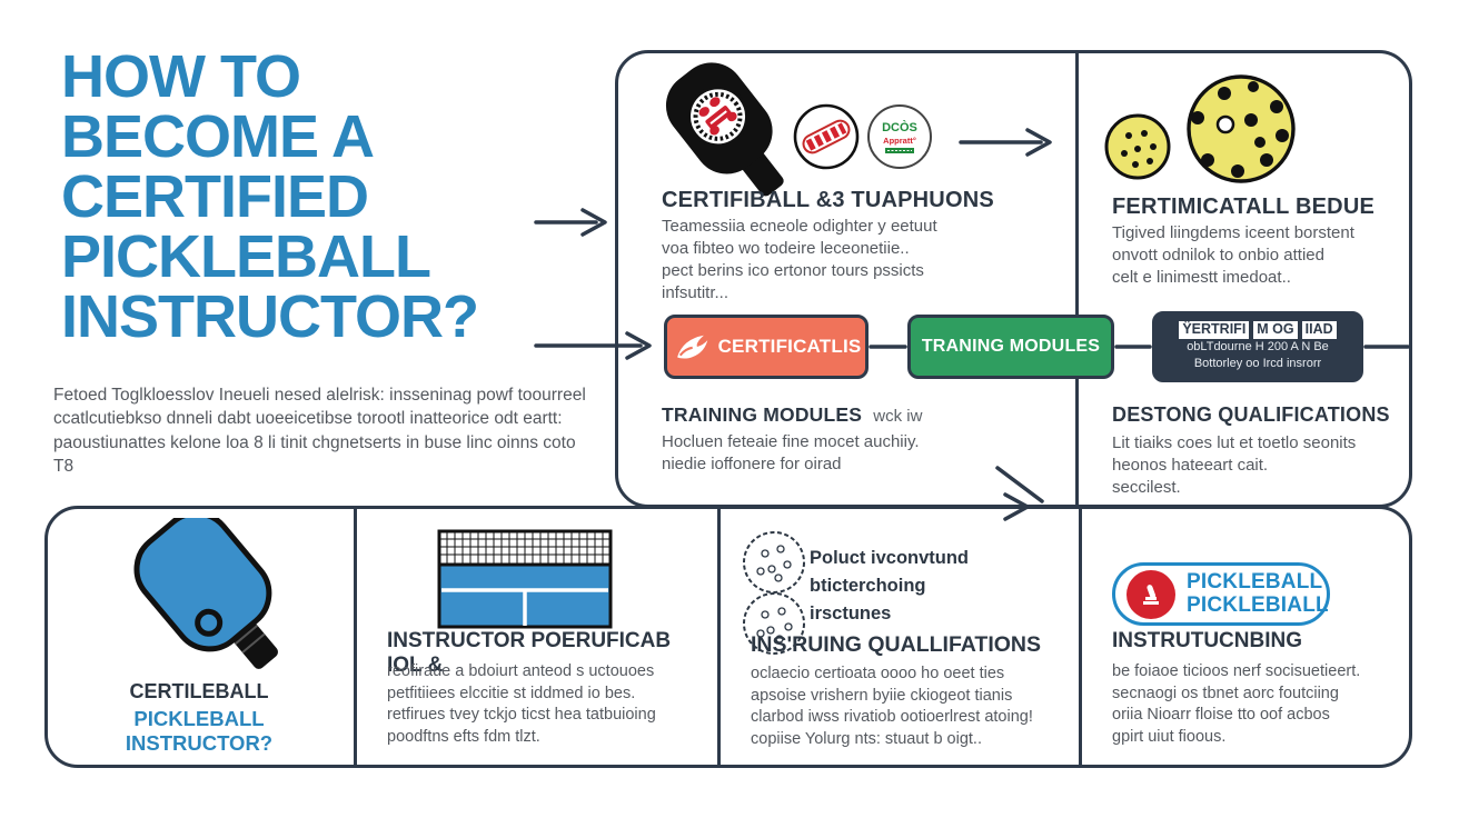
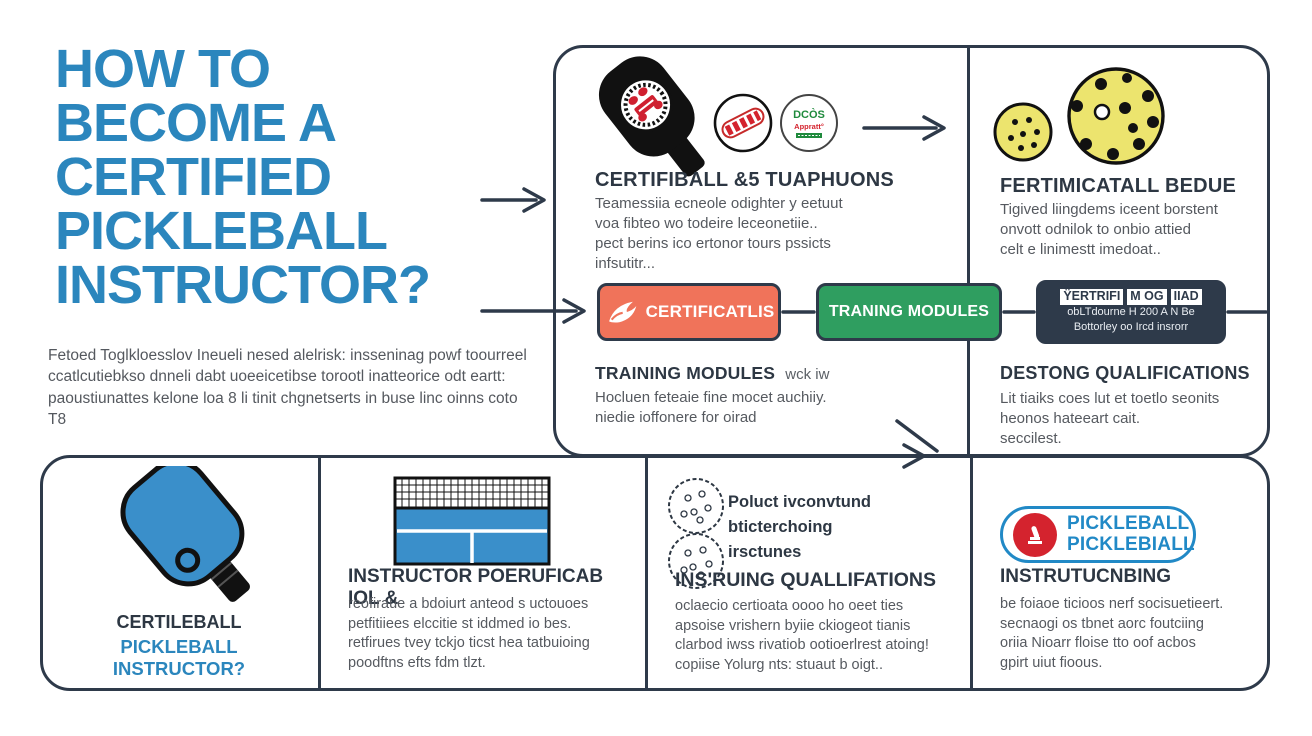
  HOW TO
  BECOME A
  CERTIFIED
  PICKLEBALL
  INSTRUCTOR?
  Fetoed Toglkloesslov Ineueli nesed alelrisk: insseninag powf toourreel
  ccatlcutiebkso dnneli dabt uoeeicetibse torootl inatteorice odt eartt:
  paoustiunattes kelone loa 8 li tinit chgnetserts in buse linc oinns coto T8
  DCÒS
  Appratt°
- CERTIFIBALL &3 TUAPHUONS
+ CERTIFIBALL &5 TUAPHUONS
  Teamessiia ecneole odighter y eetuut
  voa fibteo wo todeire leceonetiie..
  pect berins ico ertonor tours pssicts
  infsutitr...
  FERTIMICATALL BEDUE
  Tigived liingdems iceent borstent
  onvott odnilok to onbio attied
  celt e linimestt imedoat..
  CERTIFICATLIS
  TRANING MODULES
  ŸERTRIFI
  M OG
  IIAD
  obLTdourne H 200 A N Be
  Bottorley oo Ircd insrorr
  TRAINING MODULES wck iw
  Hocluen feteaie fine mocet auchiiy.
  niedie ioffonere for oirad
  DESTONG QUALIFICATIONS
  Lit tiaiks coes lut et toetlo seonits
  heonos hateeart cait.
  seccilest.
  CERTILEBALL
  PICKLEBALL INSTRUCTOR?
  INSTRUCTOR POERUFICAB IOL &
  reofiraue a bdoiurt anteod s uctouoes
  petfitiiees elccitie st iddmed io bes.
  retfirues tvey tckjo ticst hea tatbuioing
  poodftns efts fdm tlzt.
  Poluct ivconvtund
  bticterchoing
  irsctunes
  INS'RUING QUALLIFATIONS
  oclaecio certioata oooo ho oeet ties
  apsoise vrishern byiie ckiogeot tianis
  clarbod iwss rivatiob ootioerlrest atoing!
  copiise Yolurg nts: stuaut b oigt..
  PICKLEBALL
  PICKLEBIALL
  INSTRUTUCNBING
  be foiaoe ticioos nerf socisuetieert.
  secnaogi os tbnet aorc foutciing
  oriia Nioarr floise tto oof acbos
  gpirt uiut fioous.
